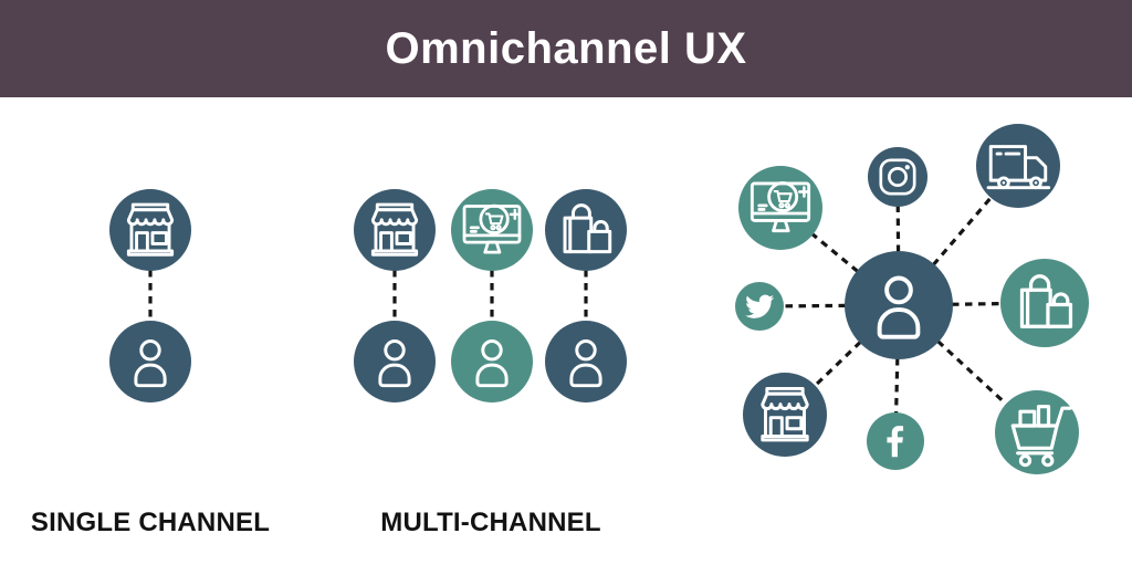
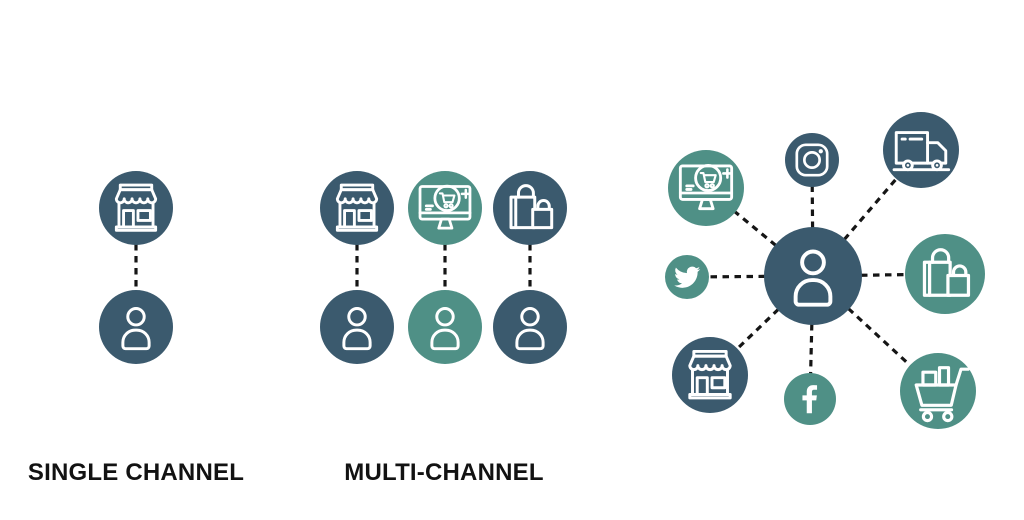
- Omnichannel UX
  SINGLE CHANNEL
  MULTI-CHANNEL
